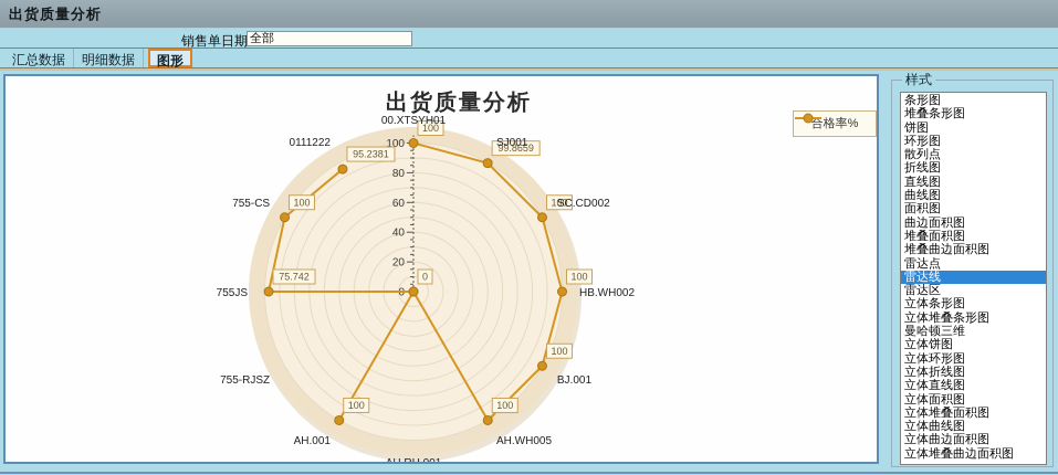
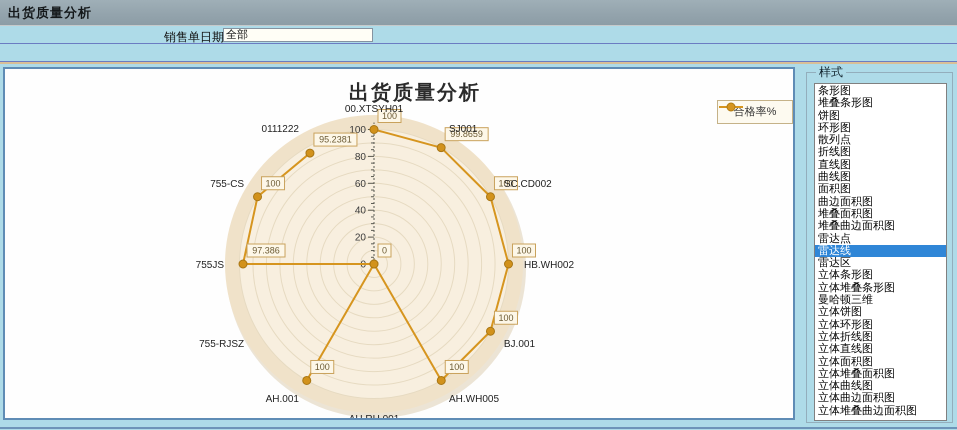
  出货质量分析
  销售单日期
  全部
- 汇总数据
- 明细数据
- 图形
  出货质量分析
  20
  40
  60
  80
  100
  100
  00.XTSYH01
  99.8659
  SJ001
  100
  SC.CD002
  100
  HB.WH002
  100
  BJ.001
  100
  AH.WH005
  100
  AH.001
  0
  755-RJSZ
- 75.742
+ 97.386
  755JS
  100
  755-CS
  95.2381
  0111222
  合格率%
  样式
  条形图
  堆叠条形图
  饼图
  环形图
  散列点
  折线图
  直线图
  曲线图
  面积图
  曲边面积图
  堆叠面积图
  堆叠曲边面积图
  雷达点
  雷达线
  雷达区
  立体条形图
  立体堆叠条形图
  曼哈顿三维
  立体饼图
  立体环形图
  立体折线图
  立体直线图
  立体面积图
  立体堆叠面积图
  立体曲线图
  立体曲边面积图
  立体堆叠曲边面积图
